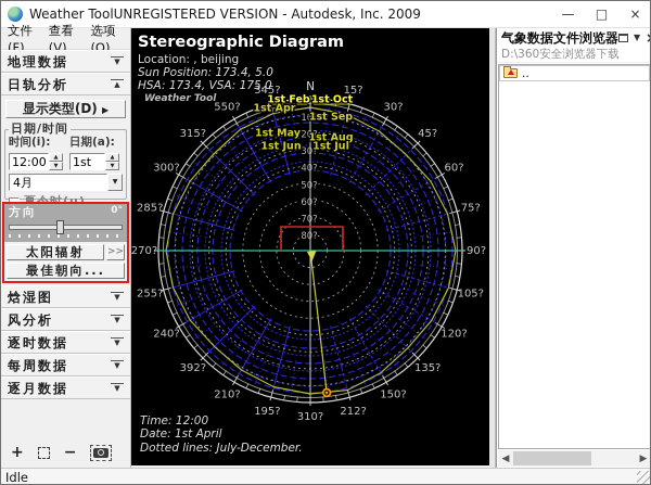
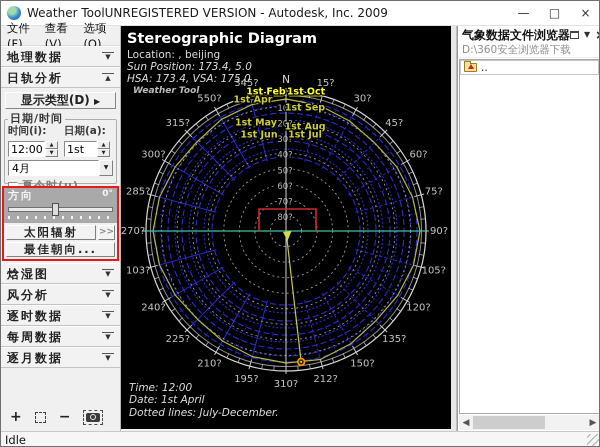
  Weather ToolUNREGISTERED VERSION - Autodesk, Inc. 2009
  —
  □
  ×
  文件(F)
  查看(V)
  选项(O)
  ▼
  地理数据
  ▲
  日轨分析
  显示类型(D) ▶
  日期/时间
  时间(i):
  日期(a):
  12:00
  1st
  4月
  夏令时(u)
  方向
  0°
  太阳辐射
  >>
  最佳朝向...
  ▼
  焓湿图
  ▼
  风分析
  ▼
  逐时数据
  ▼
  每周数据
  ▼
  逐月数据
  +
  −
  10?
  20?
  30?
  40?
  50?
  60?
  70?
  80?
  N
  15?
  30?
  45?
  60?
  75?
  90?
  105?
  120?
  135?
  150?
  212?
  310?
  195?
  210?
- 392?
+ 225?
  240?
- 255?
+ 103?
  270?
  285?
  300?
  315?
  550?
  345?
  1st Feb
  1st Oct
  1st Apr
  1st Sep
  1st May
  1st Aug
  1st Jun
  1st Jul
  Stereographic Diagram
  Location: , beijing
  Sun Position: 173.4, 5.0
  HSA: 173.4, VSA: 175.0
  Weather Tool
  Time: 12:00
  Date: 1st April
  Dotted lines: July-December.
  气象数据文件浏览器
  ▼
  D:\360安全浏览器下载
  ..
  ◀
  ▶
  Idle
